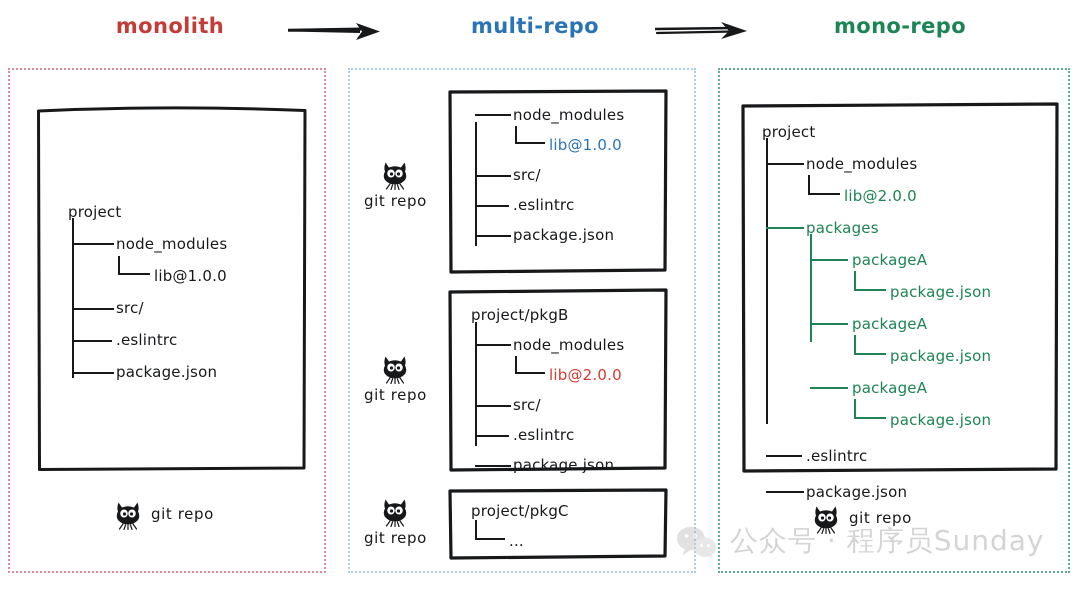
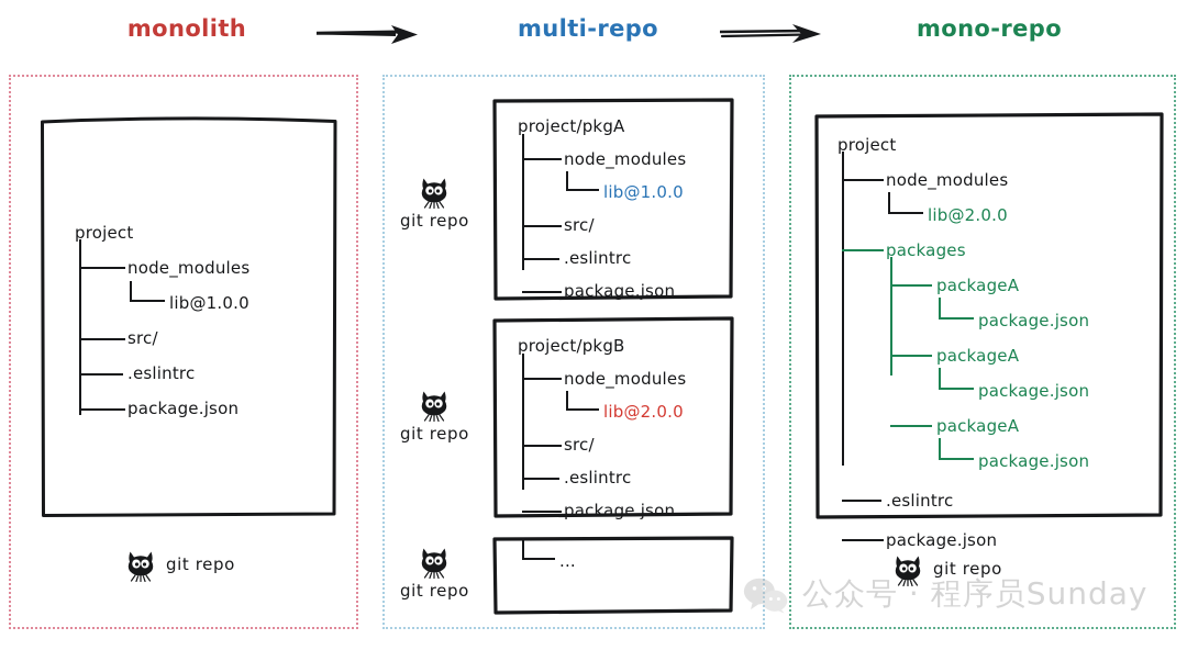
  monolith
  multi-repo
  mono-repo
  project
  node_modules
  lib@1.0.0
  src/
  .eslintrc
  package.json
  git repo
+ project/pkgA
  node_modules
  lib@1.0.0
  src/
  .eslintrc
  package.json
  git repo
  project/pkgB
  node_modules
  lib@2.0.0
  src/
  .eslintrc
  package.json
  git repo
- project/pkgC
  ...
  git repo
  project
  node_modules
  lib@2.0.0
  packages
  packageA
  package.json
  packageA
  package.json
  packageA
  package.json
  .eslintrc
  package.json
  git repo
  公众号 · 程序员Sunday
